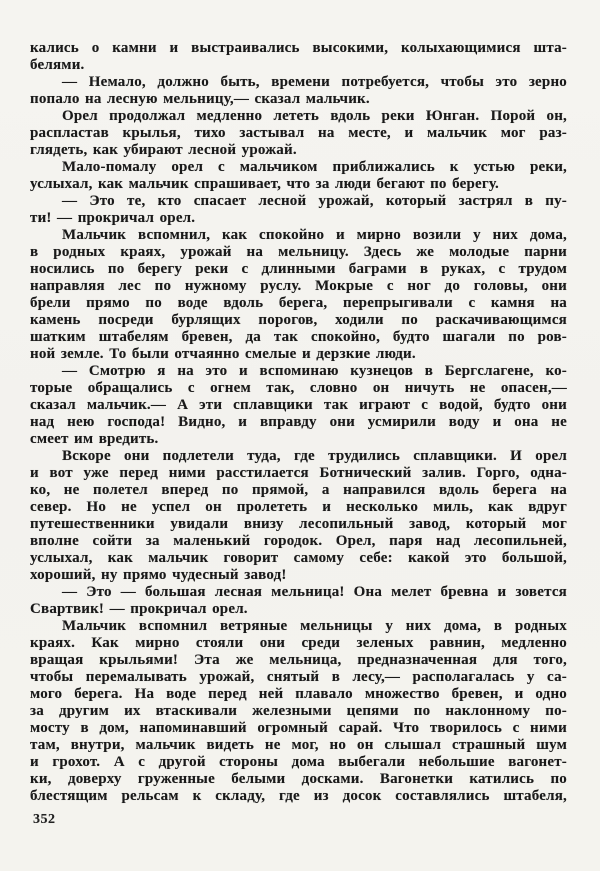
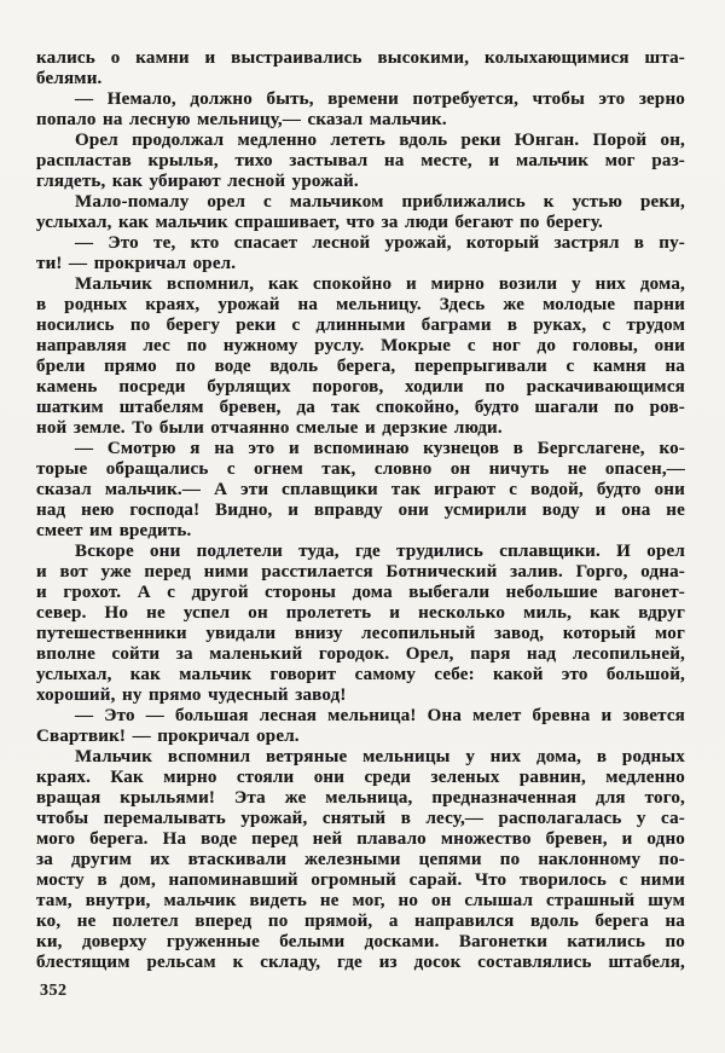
  кались о камни и выстраивались высокими, колыхающимися шта-
  белями.
  — Немало, должно быть, времени потребуется, чтобы это зерно
  попало на лесную мельницу,— сказал мальчик.
  Орел продолжал медленно лететь вдоль реки Юнган. Порой он,
  распластав крылья, тихо застывал на месте, и мальчик мог раз-
  глядеть, как убирают лесной урожай.
  Мало-помалу орел с мальчиком приближались к устью реки,
  услыхал, как мальчик спрашивает, что за люди бегают по берегу.
  — Это те, кто спасает лесной урожай, который застрял в пу-
  ти! — прокричал орел.
  Мальчик вспомнил, как спокойно и мирно возили у них дома,
  в родных краях, урожай на мельницу. Здесь же молодые парни
  носились по берегу реки с длинными баграми в руках, с трудом
  направляя лес по нужному руслу. Мокрые с ног до головы, они
  брели прямо по воде вдоль берега, перепрыгивали с камня на
  камень посреди бурлящих порогов, ходили по раскачивающимся
  шатким штабелям бревен, да так спокойно, будто шагали по ров-
  ной земле. То были отчаянно смелые и дерзкие люди.
  — Смотрю я на это и вспоминаю кузнецов в Бергслагене, ко-
  торые обращались с огнем так, словно он ничуть не опасен,—
  сказал мальчик.— А эти сплавщики так играют с водой, будто они
  над нею господа! Видно, и вправду они усмирили воду и она не
  смеет им вредить.
  Вскоре они подлетели туда, где трудились сплавщики. И орел
  и вот уже перед ними расстилается Ботнический залив. Горго, одна-
- ко, не полетел вперед по прямой, а направился вдоль берега на
+ и грохот. А с другой стороны дома выбегали небольшие вагонет-
  север. Но не успел он пролететь и несколько миль, как вдруг
  путешественники увидали внизу лесопильный завод, который мог
  вполне сойти за маленький городок. Орел, паря над лесопильней,
  услыхал, как мальчик говорит самому себе: какой это большой,
  хороший, ну прямо чудесный завод!
  — Это — большая лесная мельница! Она мелет бревна и зовется
  Свартвик! — прокричал орел.
  Мальчик вспомнил ветряные мельницы у них дома, в родных
  краях. Как мирно стояли они среди зеленых равнин, медленно
  вращая крыльями! Эта же мельница, предназначенная для того,
  чтобы перемалывать урожай, снятый в лесу,— располагалась у са-
  мого берега. На воде перед ней плавало множество бревен, и одно
  за другим их втаскивали железными цепями по наклонному по-
  мосту в дом, напоминавший огромный сарай. Что творилось с ними
  там, внутри, мальчик видеть не мог, но он слышал страшный шум
- и грохот. А с другой стороны дома выбегали небольшие вагонет-
+ ко, не полетел вперед по прямой, а направился вдоль берега на
  ки, доверху груженные белыми досками. Вагонетки катились по
  блестящим рельсам к складу, где из досок составлялись штабеля,
  352
